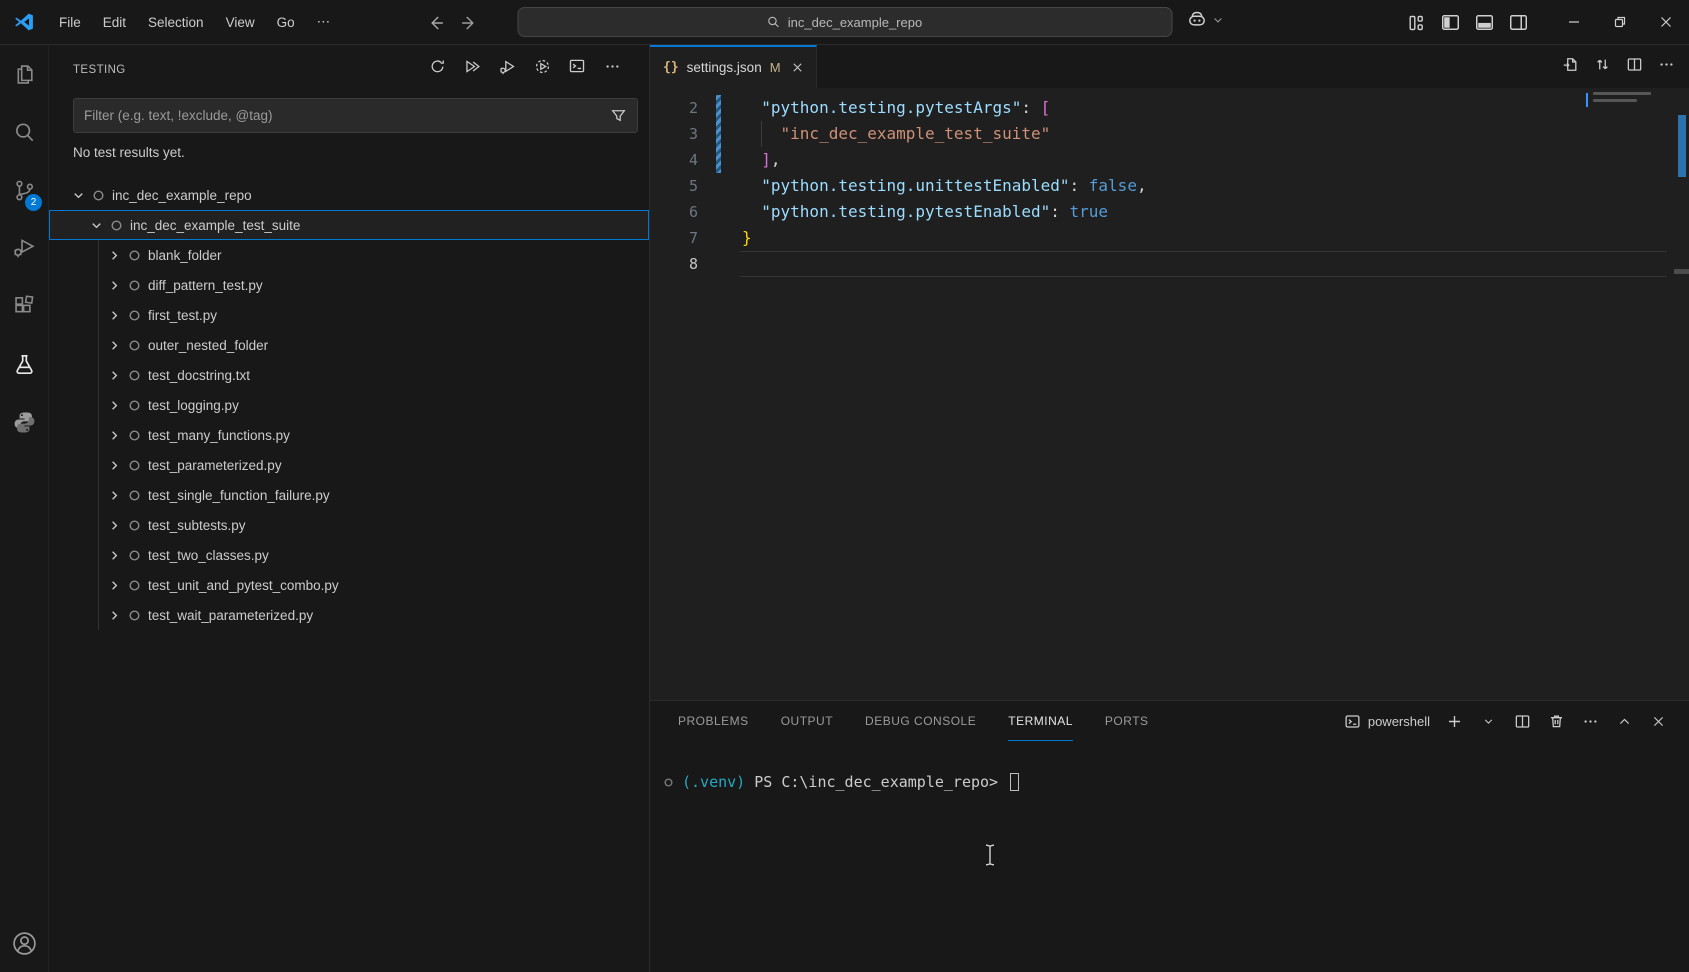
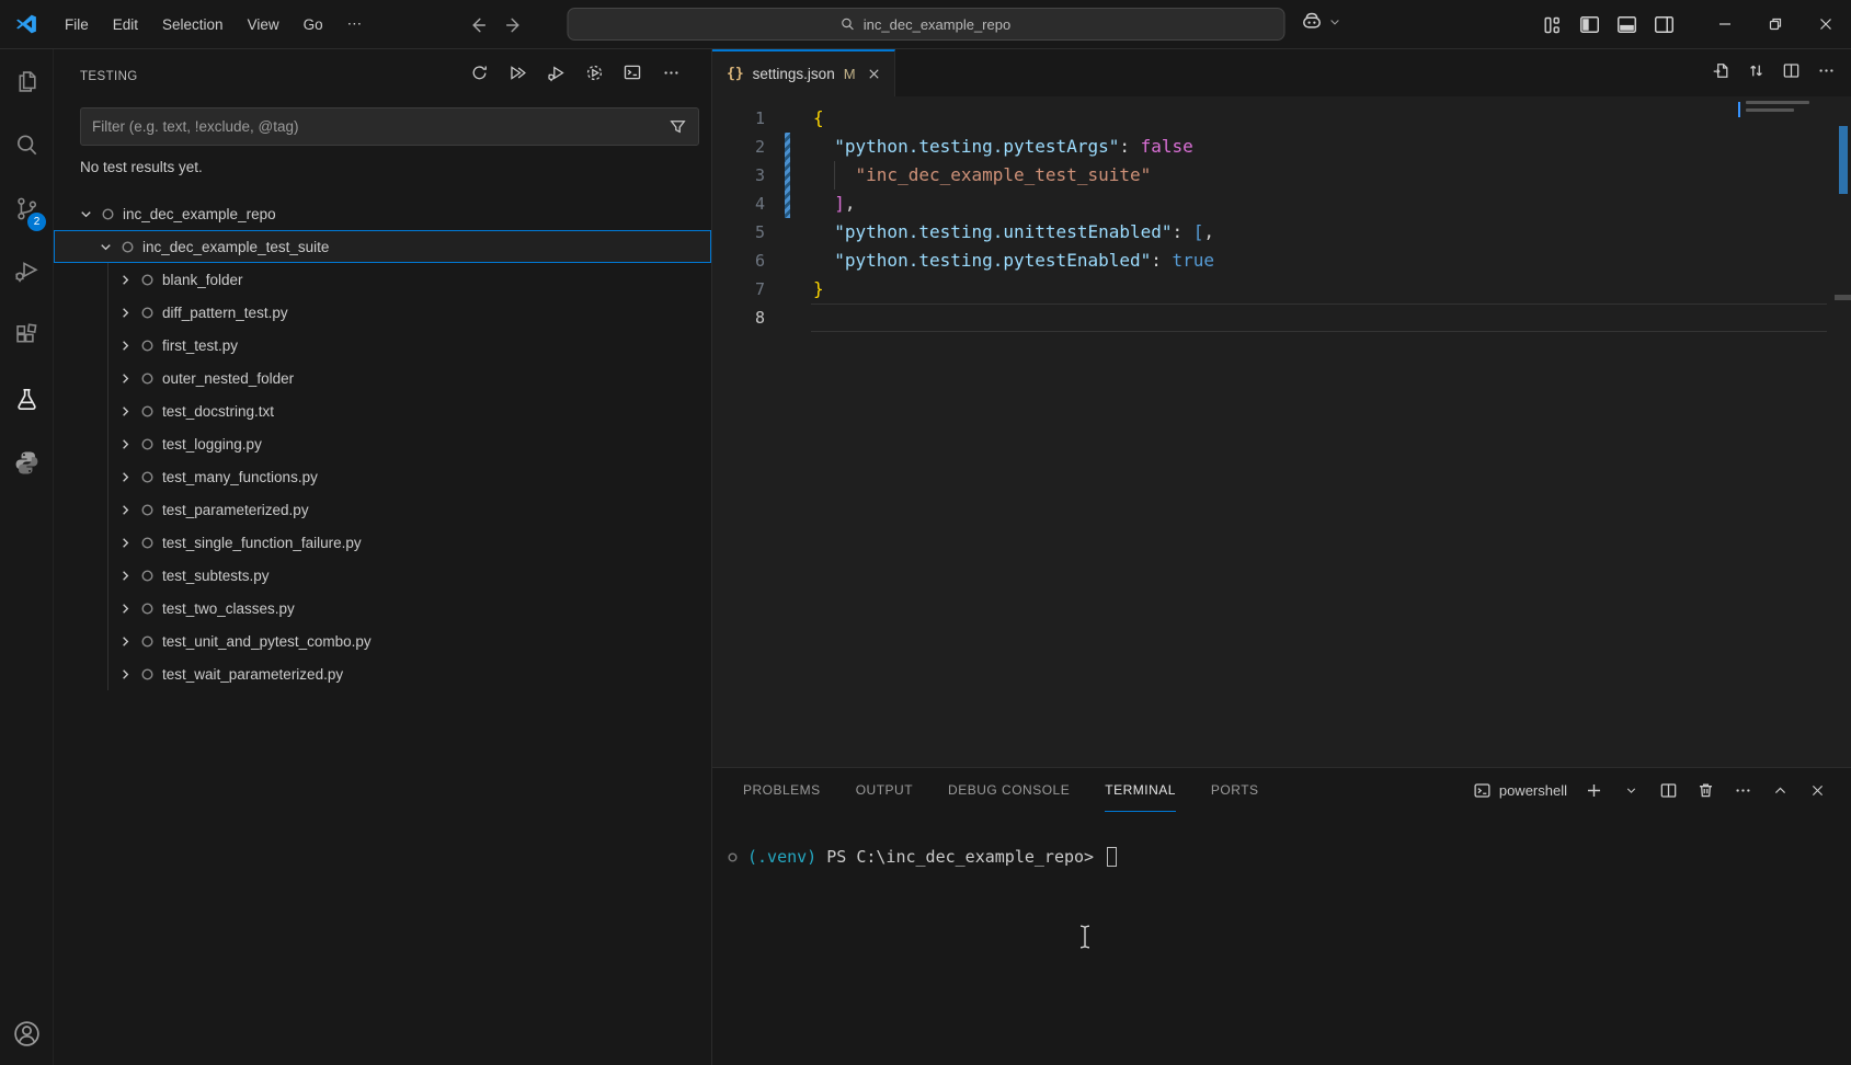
  File
  Edit
  Selection
  View
  Go
  ⋯
  inc_dec_example_repo
  2
  TESTING
  Filter (e.g. text, !exclude, @tag)
  No test results yet.
  inc_dec_example_repo
  inc_dec_example_test_suite
  blank_folder
  diff_pattern_test.py
  first_test.py
  outer_nested_folder
  test_docstring.txt
  test_logging.py
  test_many_functions.py
  test_parameterized.py
  test_single_function_failure.py
  test_subtests.py
  test_two_classes.py
  test_unit_and_pytest_combo.py
  test_wait_parameterized.py
  {}
  settings.json
  M
+ 1
+ {
  2
- "python.testing.pytestArgs": [
+ "python.testing.pytestArgs": false
  3
  "inc_dec_example_test_suite"
  4
  ],
  5
- "python.testing.unittestEnabled": false,
+ "python.testing.unittestEnabled": [,
  6
  "python.testing.pytestEnabled": true
  7
  }
  8
  PROBLEMS
  OUTPUT
  DEBUG CONSOLE
  TERMINAL
  PORTS
  powershell
  (.venv)
  PS C:\inc_dec_example_repo>
